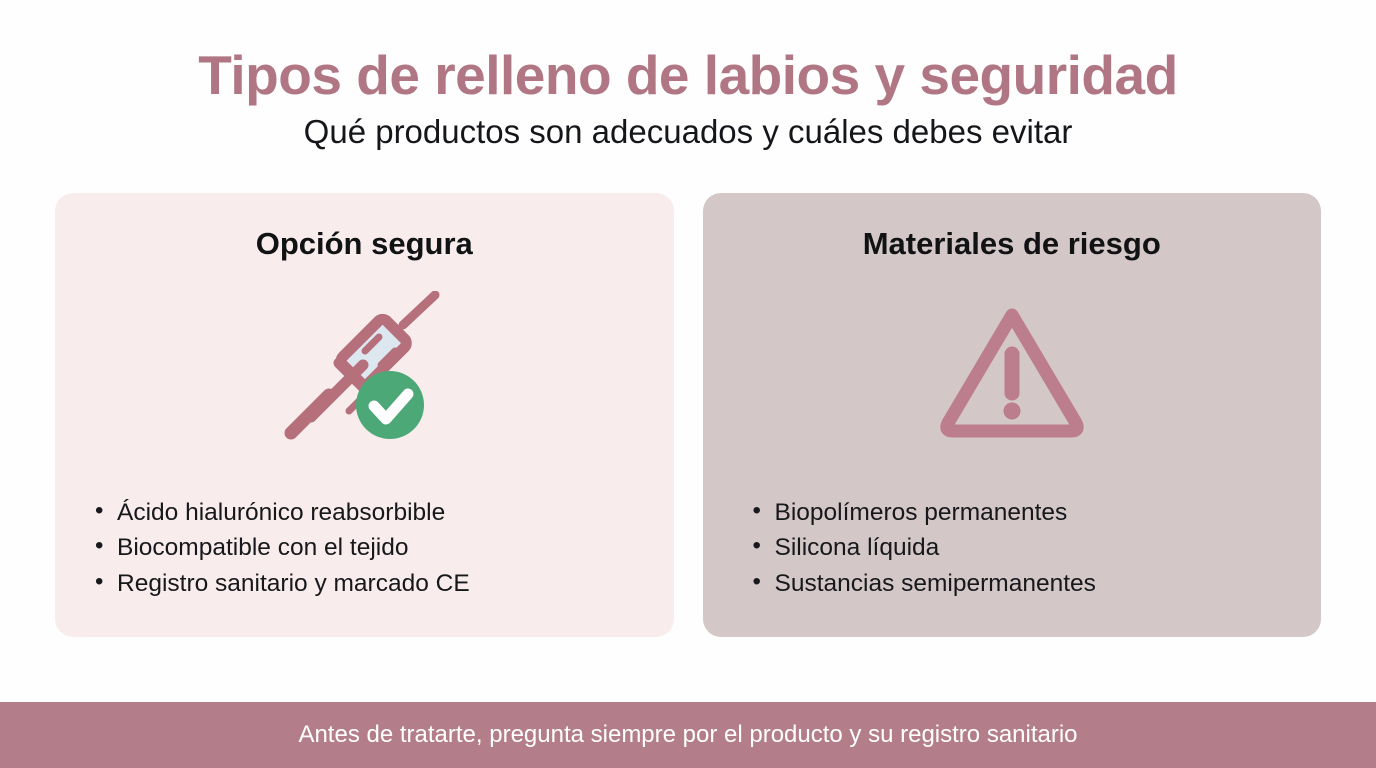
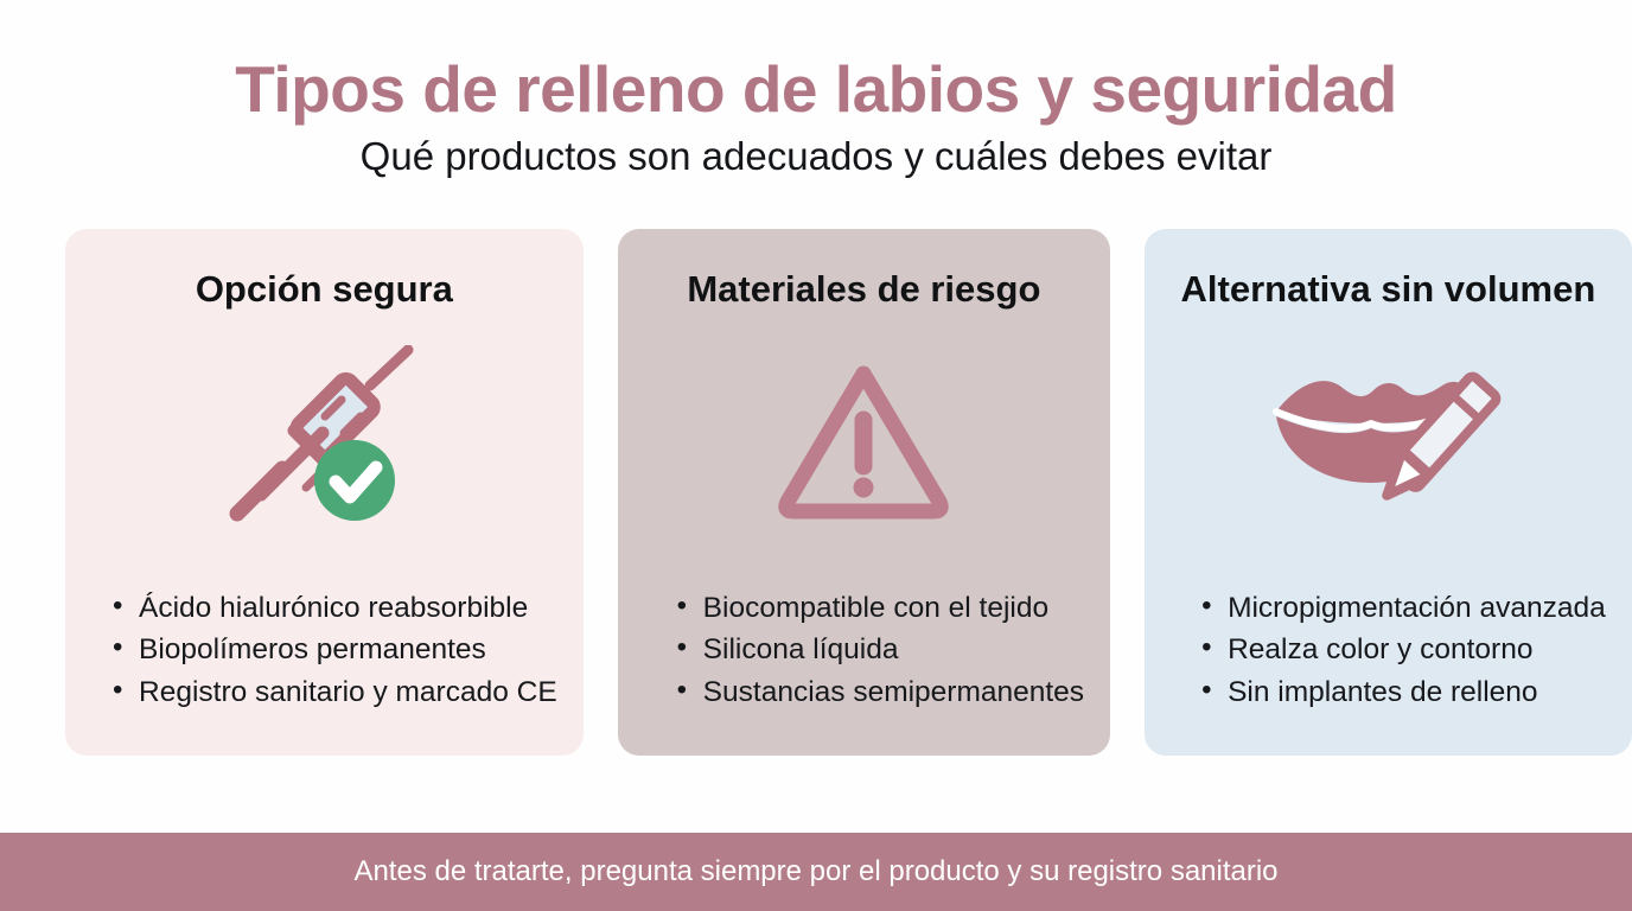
  Tipos de relleno de labios y seguridad
  Qué productos son adecuados y cuáles debes evitar
  Opción segura
  Ácido hialurónico reabsorbible
- Biocompatible con el tejido
+ Biopolímeros permanentes
  Registro sanitario y marcado CE
  Materiales de riesgo
- Biopolímeros permanentes
+ Biocompatible con el tejido
  Silicona líquida
  Sustancias semipermanentes
+ Alternativa sin volumen
+ Micropigmentación avanzada
+ Realza color y contorno
+ Sin implantes de relleno
  Antes de tratarte, pregunta siempre por el producto y su registro sanitario
